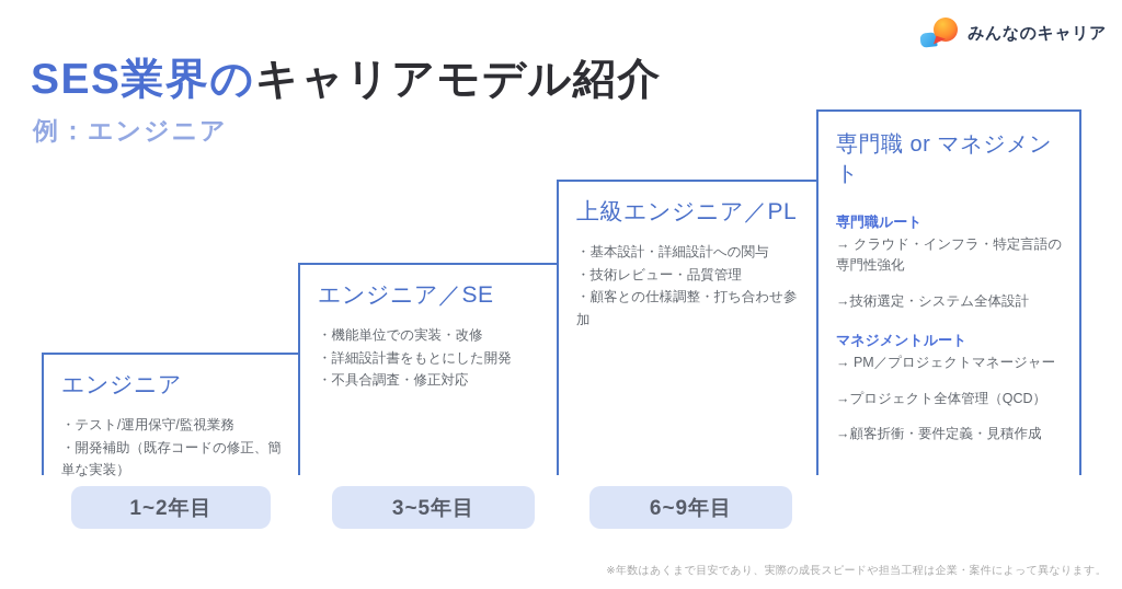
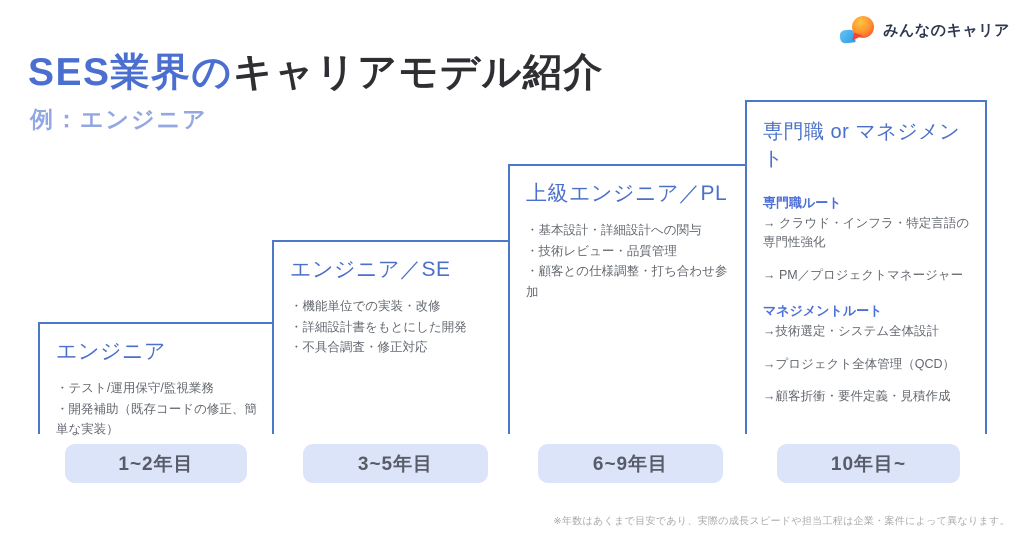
  SES業界のキャリアモデル紹介
  例：エンジニア
  みんなのキャリア
  エンジニア
  ・テスト/運用保守/監視業務
  ・開発補助（既存コードの修正、簡単な実装）
  エンジニア／SE
  ・機能単位での実装・改修
  ・詳細設計書をもとにした開発
  ・不具合調査・修正対応
  上級エンジニア／PL
  ・基本設計・詳細設計への関与
  ・技術レビュー・品質管理
  ・顧客との仕様調整・打ち合わせ参加
  専門職 or マネジメント
  専門職ルート
  → クラウド・インフラ・特定言語の専門性強化
- →技術選定・システム全体設計
+ → PM／プロジェクトマネージャー
  マネジメントルート
- → PM／プロジェクトマネージャー
+ →技術選定・システム全体設計
  →プロジェクト全体管理（QCD）
  →顧客折衝・要件定義・見積作成
  1~2年目
  3~5年目
  6~9年目
+ 10年目~
  ※年数はあくまで目安であり、実際の成長スピードや担当工程は企業・案件によって異なります。
